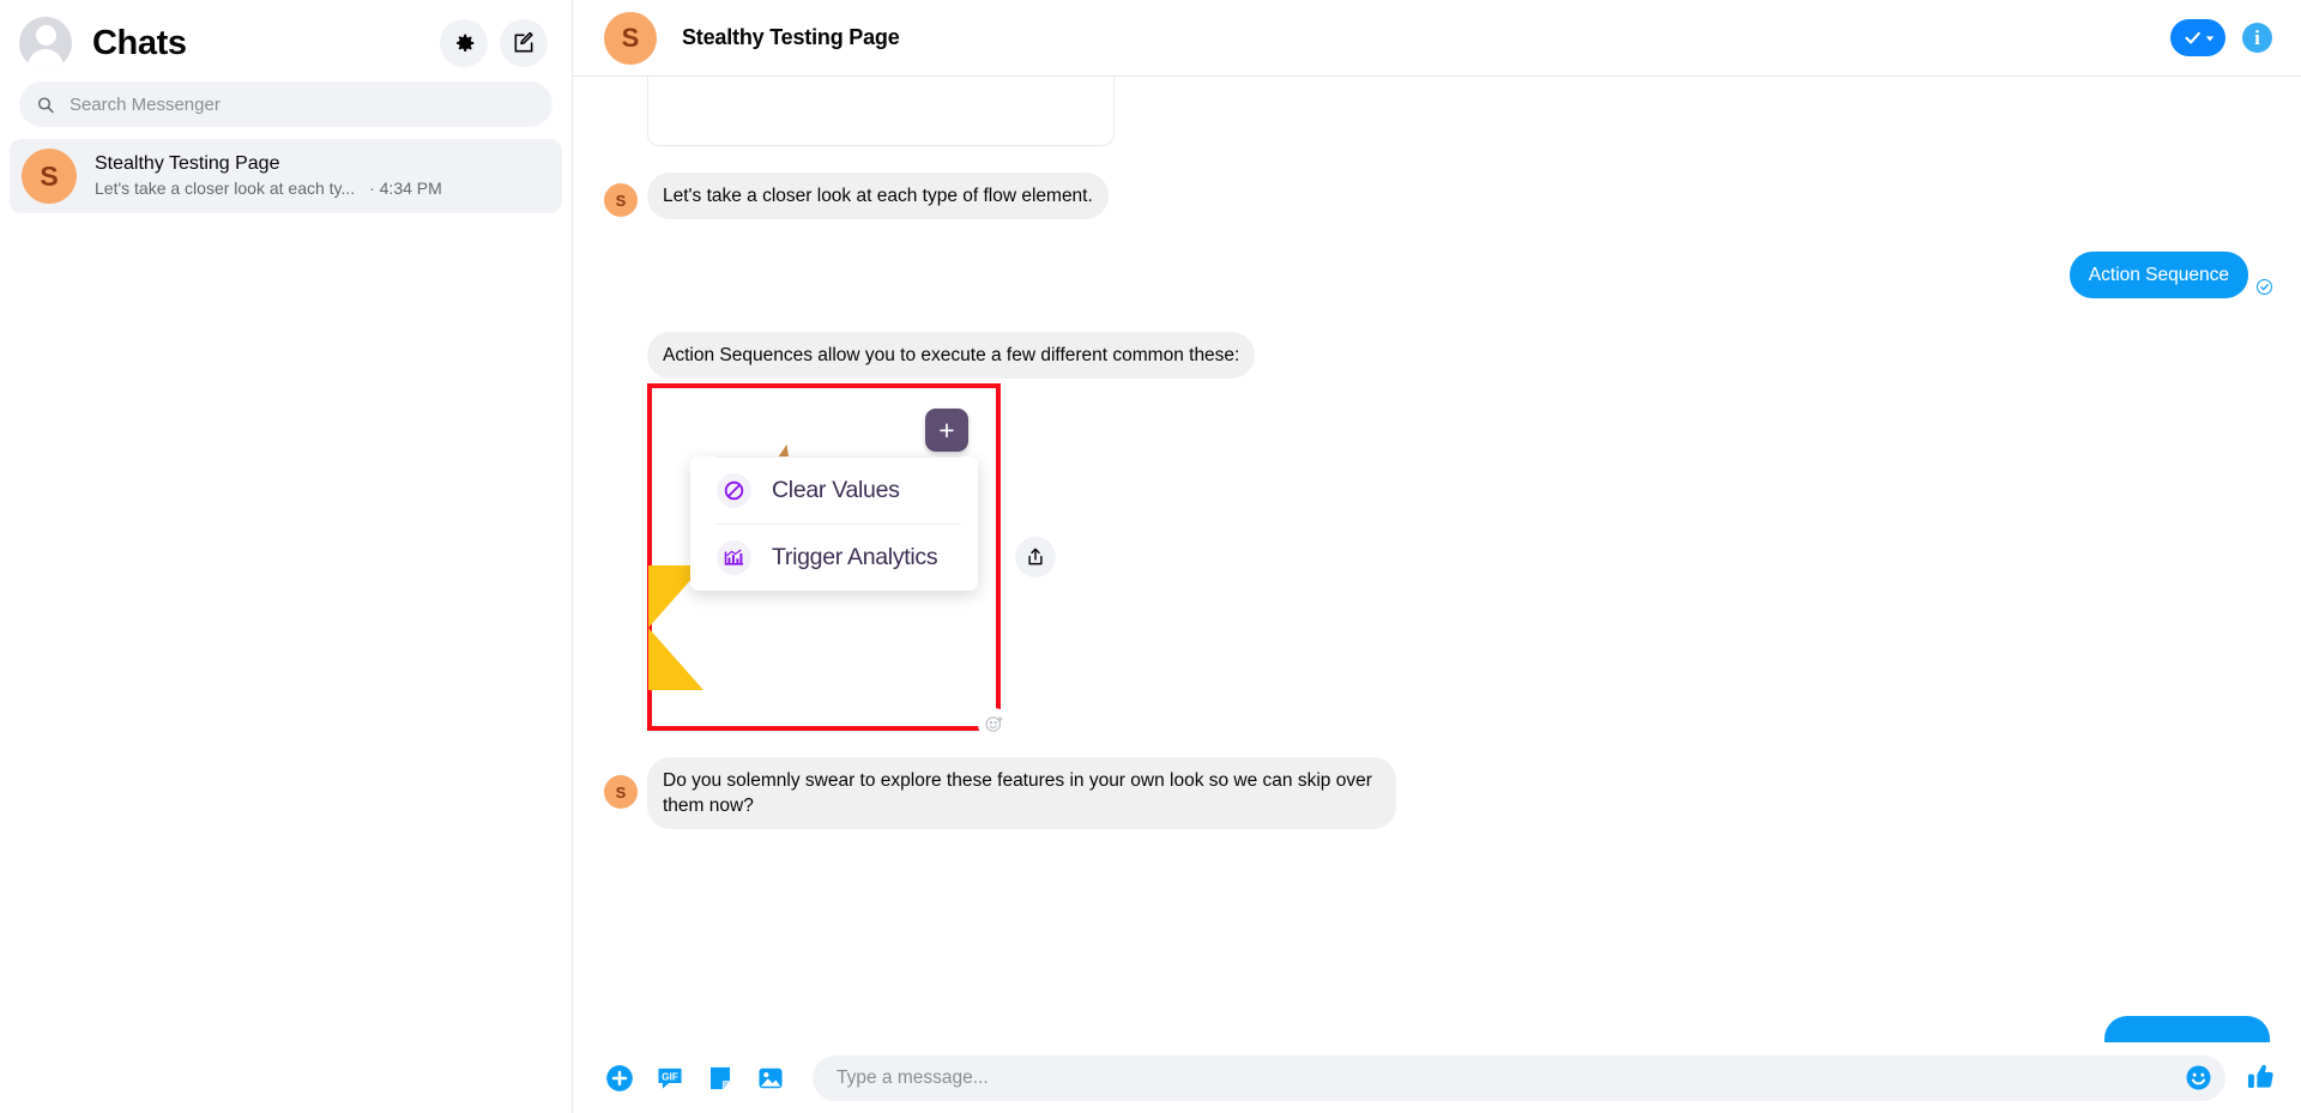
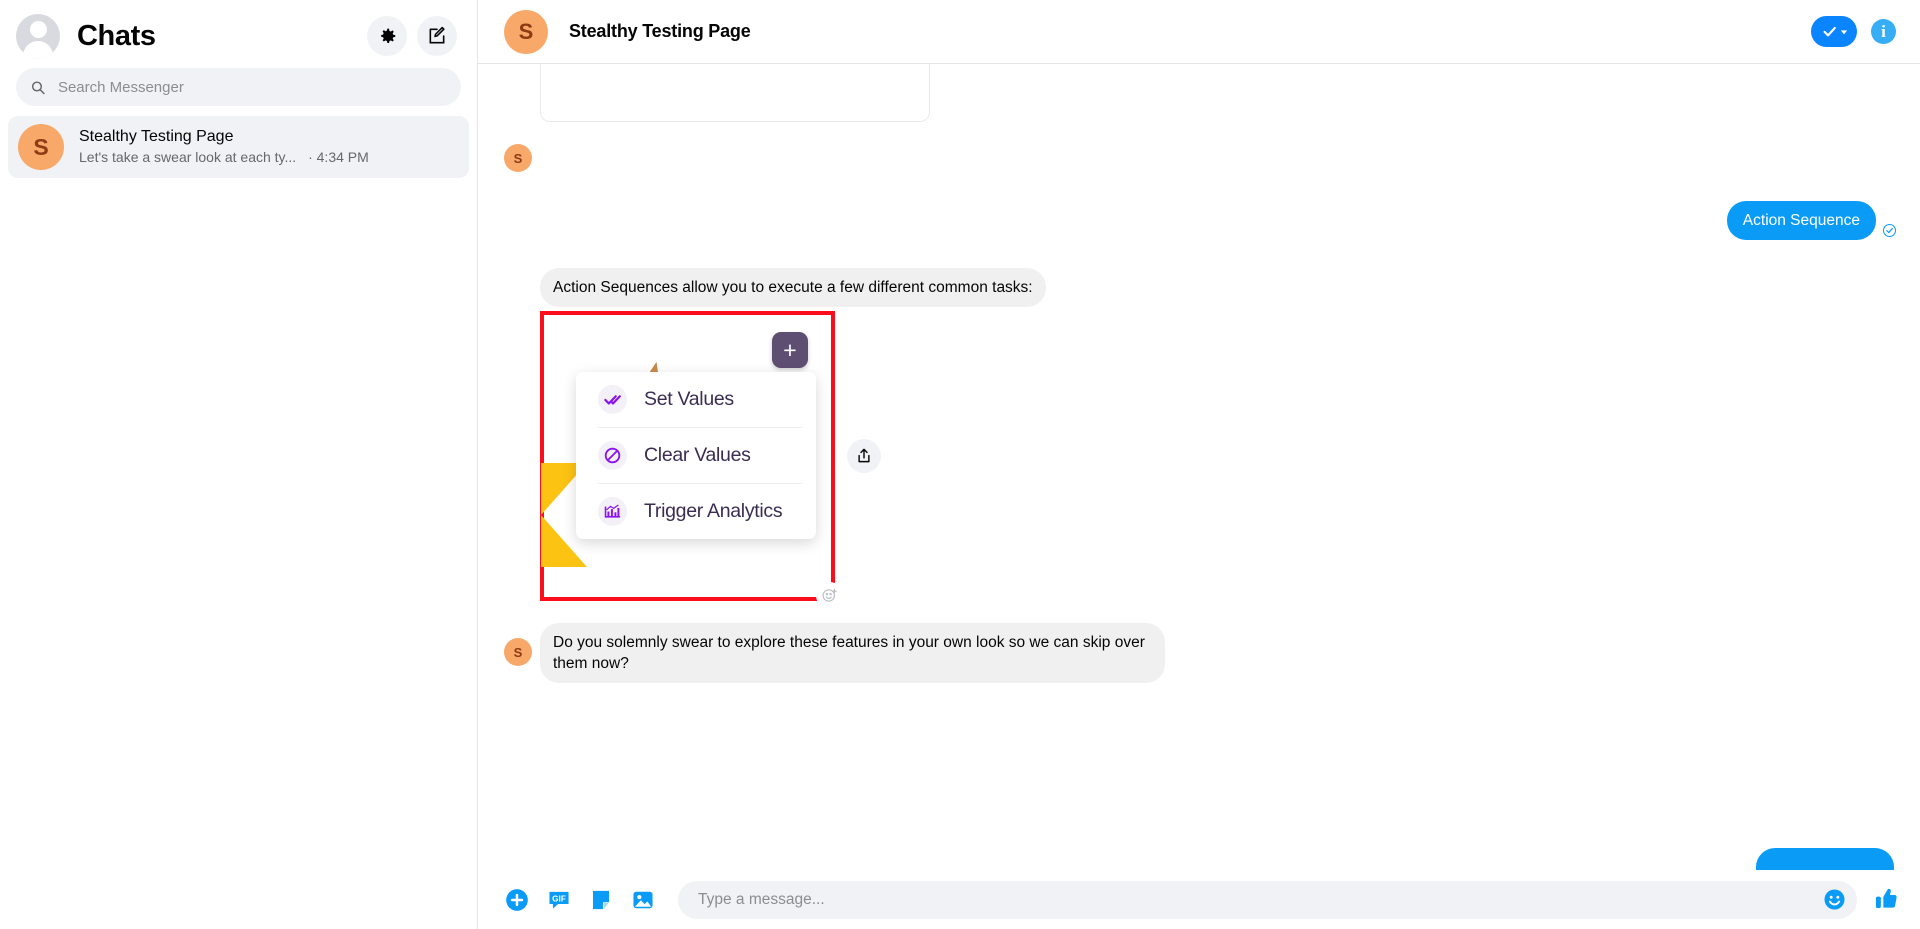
  Chats
  Search Messenger
  S
  Stealthy Testing Page
- Let's take a closer look at each ty... · 4:34 PM
+ Let's take a swear look at each ty... · 4:34 PM
  S
  Stealthy Testing Page
  i
  S
- Let's take a closer look at each type of flow element.
  Action Sequence
- Action Sequences allow you to execute a few different common these:
+ Action Sequences allow you to execute a few different common tasks:
  +
+ Set Values
  Clear Values
  Trigger Analytics
  S
  Do you solemnly swear to explore these features in your own look so we can skip over them now?
  GIF
  Type a message...
